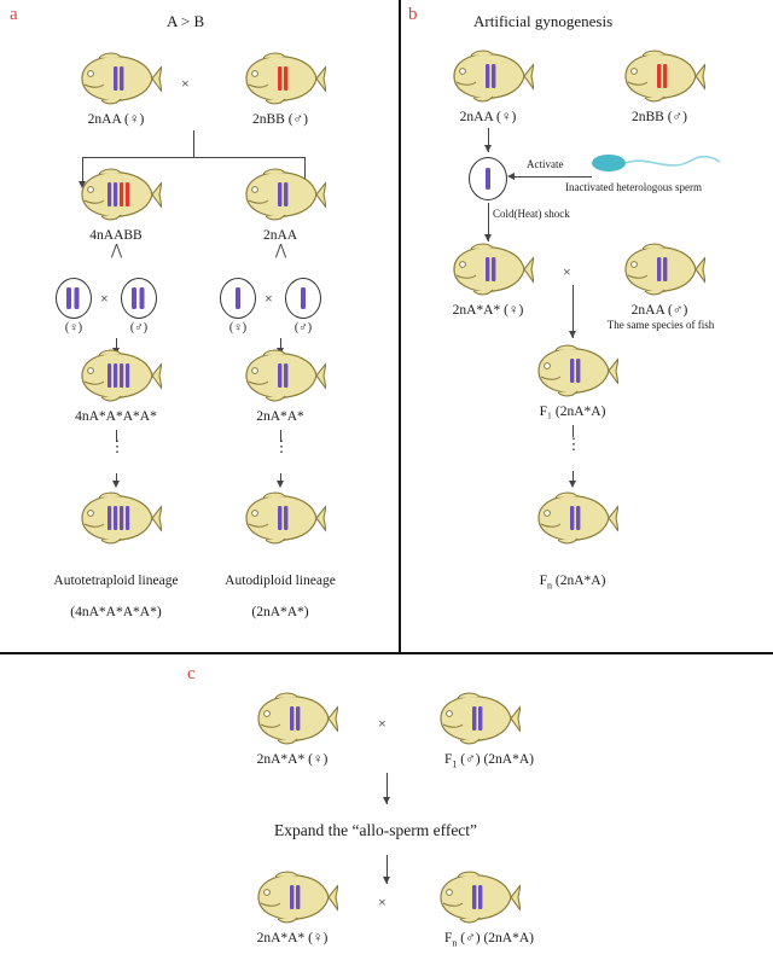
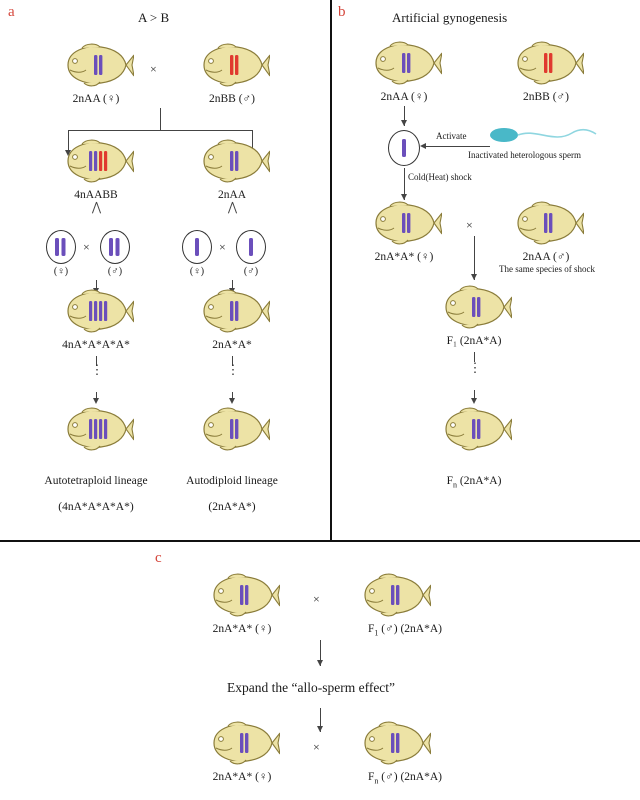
  a
  A > B
  ×
  2nAA (♀)
  2nBB (♂)
  4nAABB
  2nAA
  ×
  (♀)
  (♂)
  ×
  (♀)
  (♂)
  4nA*A*A*A*
  2nA*A*
  ⋮
  ⋮
  Autotetraploid lineage
  (4nA*A*A*A*)
  Autodiploid lineage
  (2nA*A*)
  b
  Artificial gynogenesis
  2nAA (♀)
  2nBB (♂)
  Activate
  Inactivated heterologous sperm
  Cold(Heat) shock
  ×
  2nA*A* (♀)
  2nAA (♂)
- The same species of fish
+ The same species of shock
  F₁ (2nA*A)
  ⋮
  Fn (2nA*A)
  c
  ×
  2nA*A* (♀)
  F1 (♂) (2nA*A)
  Expand the “allo-sperm effect”
  ×
  2nA*A* (♀)
  Fn (♂) (2nA*A)
